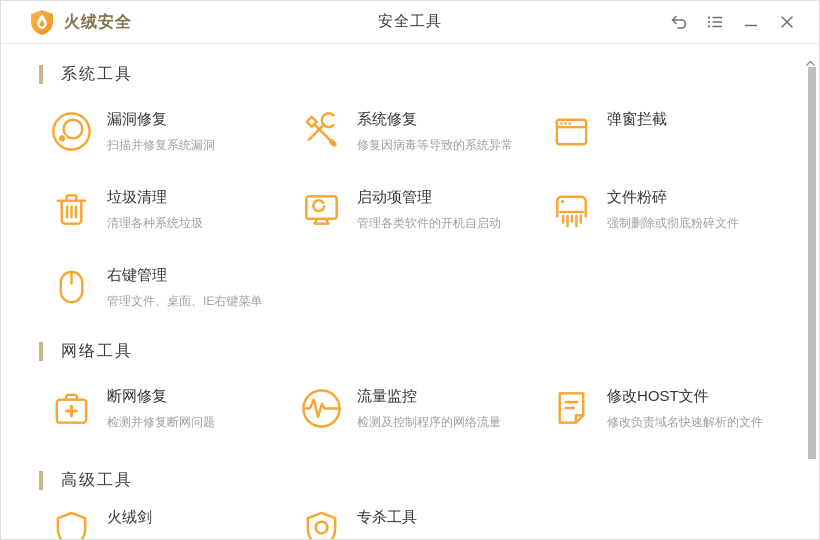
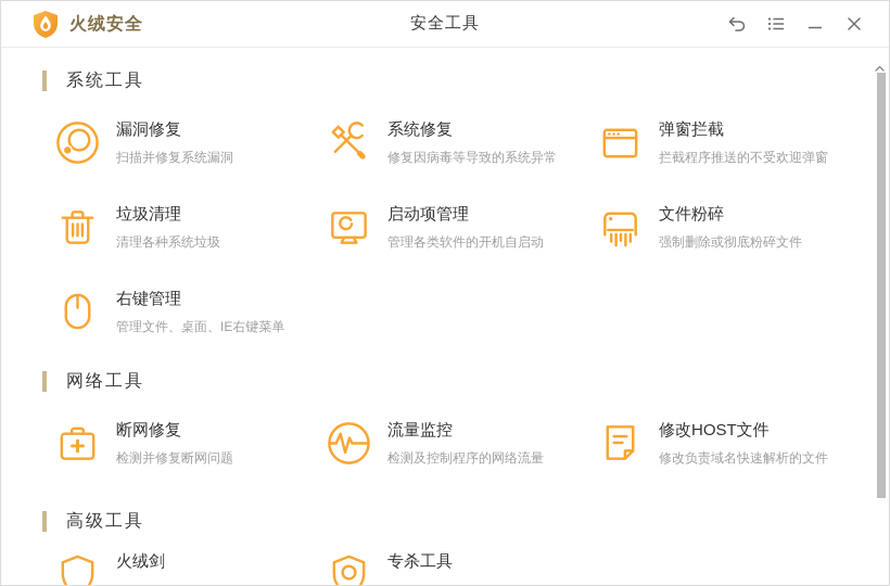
  火绒安全
  安全工具
  系统工具
  漏洞修复
  扫描并修复系统漏洞
  系统修复
  修复因病毒等导致的系统异常
  弹窗拦截
+ 拦截程序推送的不受欢迎弹窗
  垃圾清理
  清理各种系统垃圾
  启动项管理
  管理各类软件的开机自启动
  文件粉碎
  强制删除或彻底粉碎文件
  右键管理
  管理文件、桌面、IE右键菜单
  网络工具
  断网修复
  检测并修复断网问题
  流量监控
  检测及控制程序的网络流量
  修改HOST文件
  修改负责域名快速解析的文件
  高级工具
  火绒剑
  专杀工具
